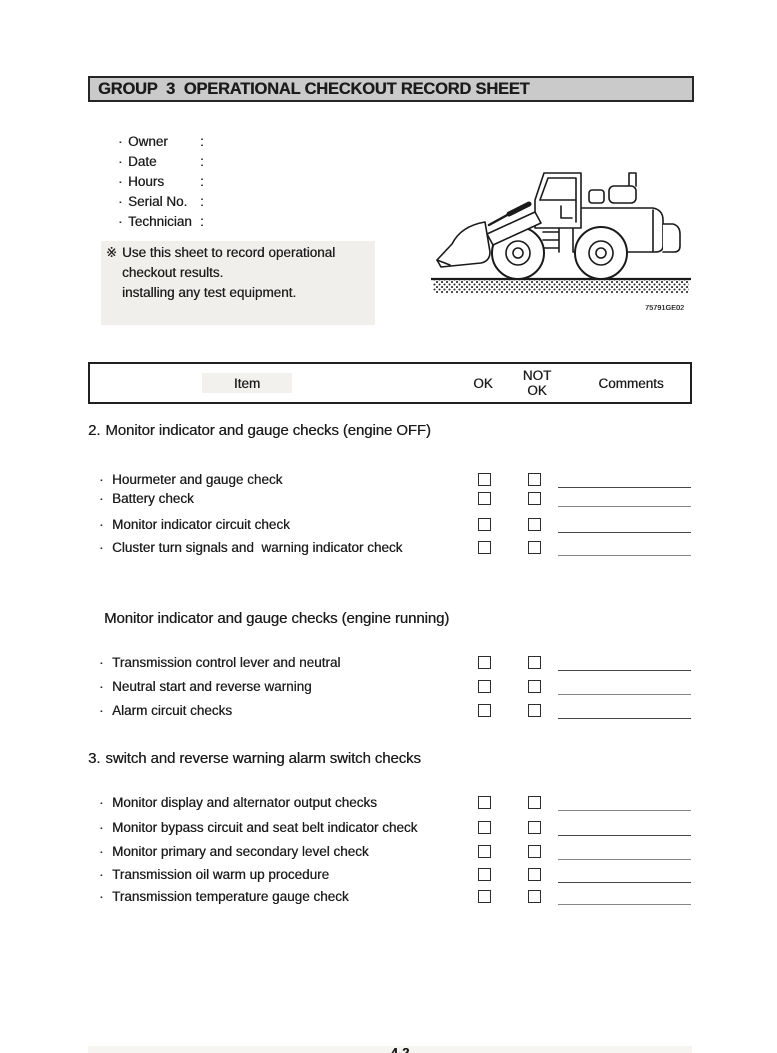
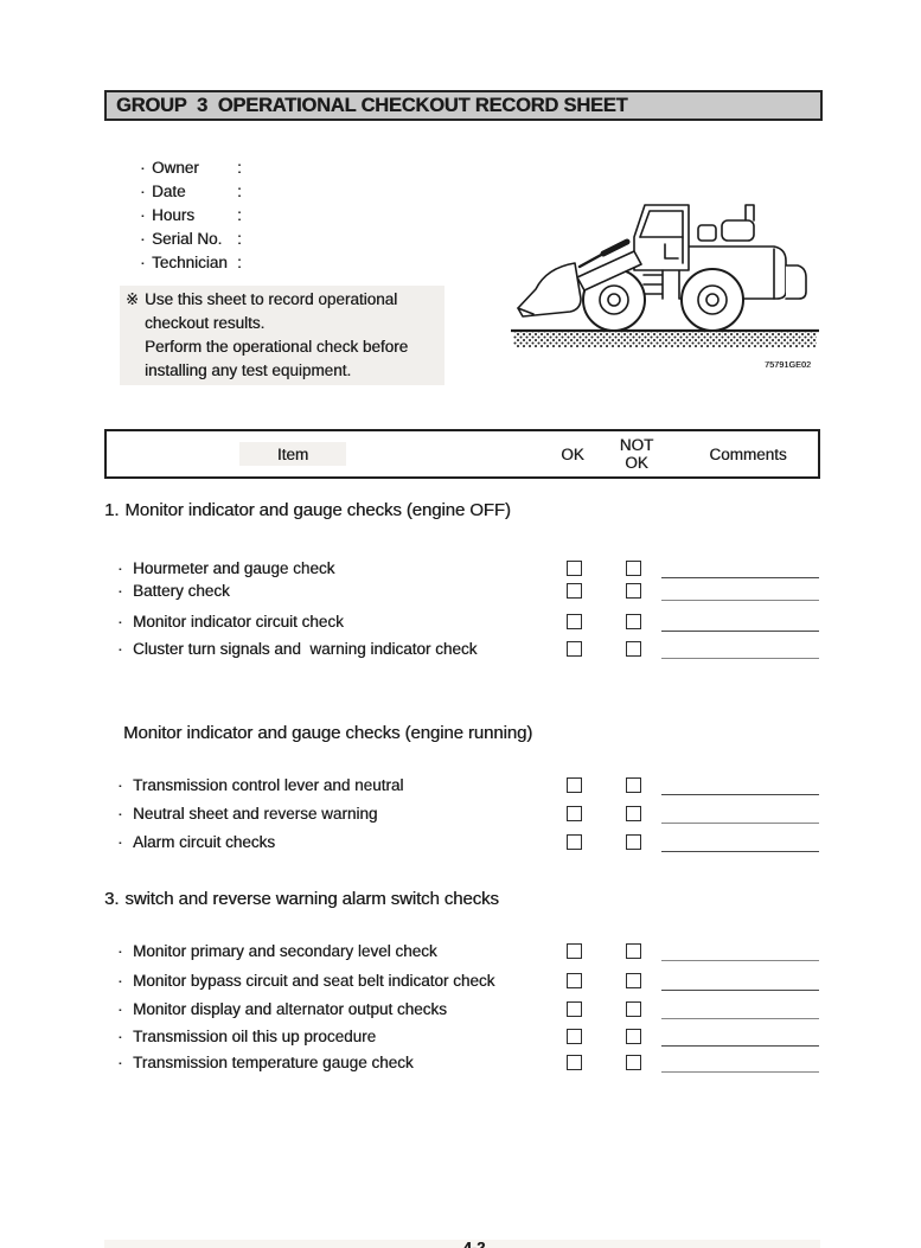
  GROUP 3 OPERATIONAL CHECKOUT RECORD SHEET
  ※
  Use this sheet to record operational
  checkout results.
+ Perform the operational check before
  installing any test equipment.
  Item
  OK
  NOT
  OK
  Comments
  ·
  Owner
  :
  ·
  Date
  :
  ·
  Hours
  :
  ·
  Serial No.
  :
  ·
  Technician
  :
- 2. Monitor indicator and gauge checks (engine OFF)
+ 1. Monitor indicator and gauge checks (engine OFF)
  ·
  Hourmeter and gauge check
  ·
  Battery check
  ·
  Monitor indicator circuit check
  ·
  Cluster turn signals and warning indicator check
  Monitor indicator and gauge checks (engine running)
  ·
  Transmission control lever and neutral
  ·
- Neutral start and reverse warning
+ Neutral sheet and reverse warning
  ·
  Alarm circuit checks
  3. switch and reverse warning alarm switch checks
  ·
- Monitor display and alternator output checks
+ Monitor primary and secondary level check
  ·
  Monitor bypass circuit and seat belt indicator check
  ·
- Monitor primary and secondary level check
+ Monitor display and alternator output checks
  ·
- Transmission oil warm up procedure
+ Transmission oil this up procedure
  ·
  Transmission temperature gauge check
